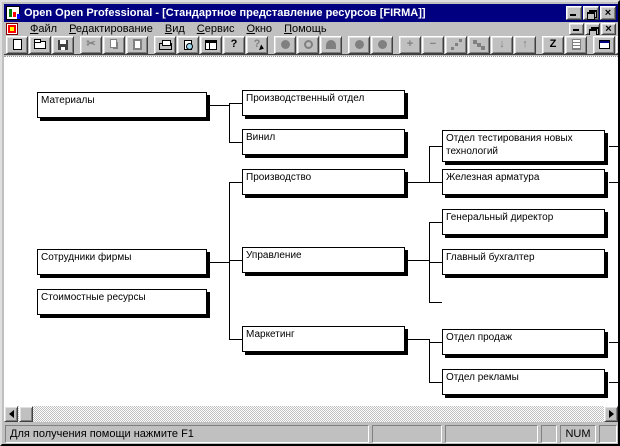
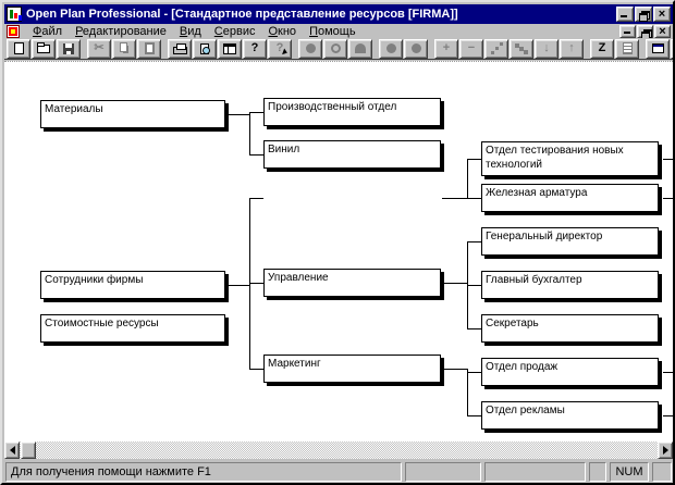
- Open Open Professional - [Стандартное представление ресурсов [FIRMA]]
+ Open Plan Professional - [Стандартное представление ресурсов [FIRMA]]
  ×
  Файл
  Редактирование
  Вид
  Сервис
  Окно
  Помощь
  ×
  ✂
  ?
  ?
  +
  −
  ↓
  ↑
  Z
  Материалы
  Сотрудники фирмы
  Стоимостные ресурсы
  Производственный отдел
  Винил
- Производство
  Управление
  Маркетинг
  Отдел тестирования новых технологий
  Железная арматура
  Генеральный директор
  Главный бухгалтер
+ Секретарь
  Отдел продаж
  Отдел рекламы
  Для получения помощи нажмите F1
  NUM
